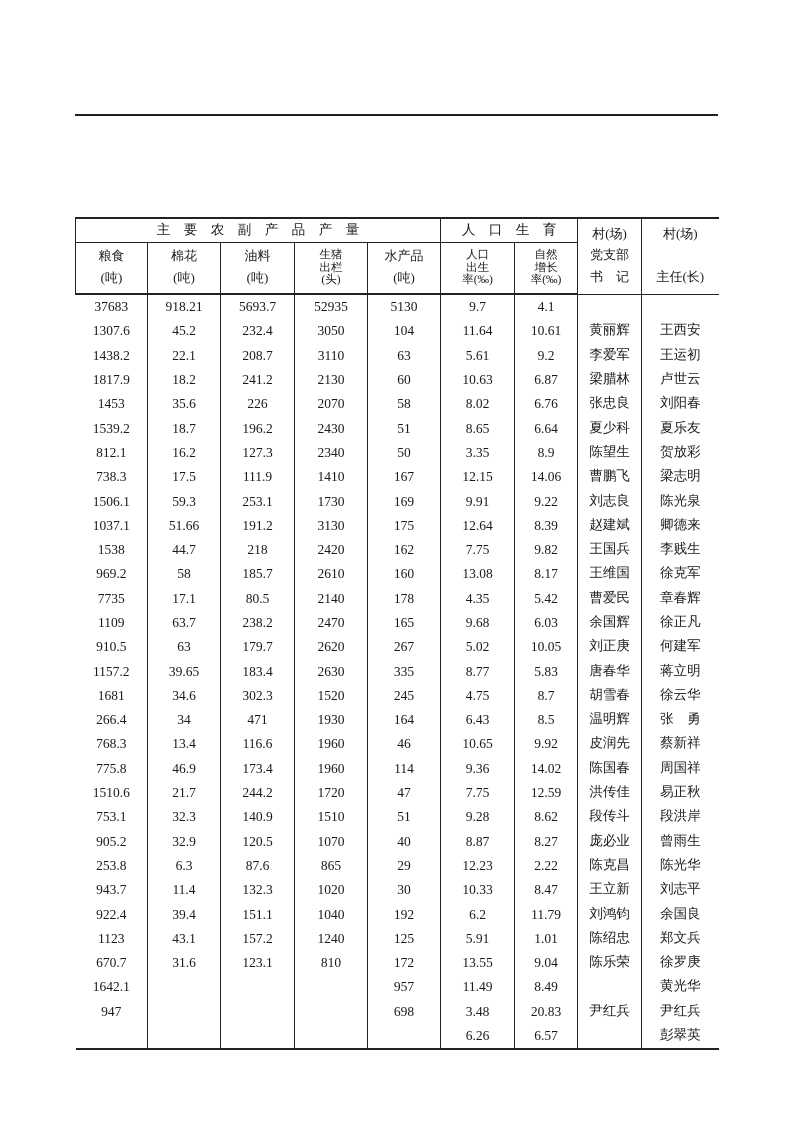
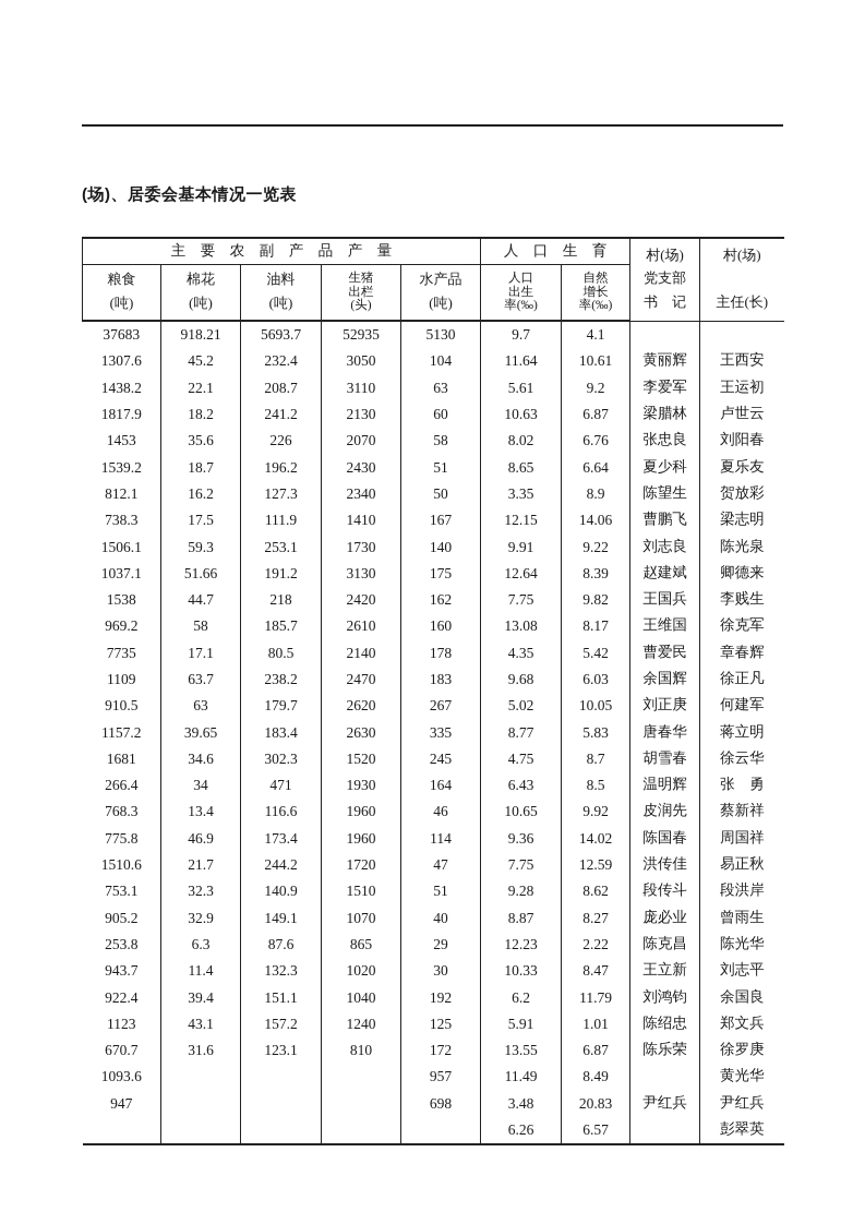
+ (场)、居委会基本情况一览表
  主要农副产品产量	人口生育	村(场)党支部书 记	村(场)主任(长)
  粮食(吨)	棉花(吨)	油料(吨)	生猪出栏(头)	水产品(吨)	人口出生率(‰)	自然增长率(‰)
  37683	918.21	5693.7	52935	5130	9.7	4.1
  1307.6	45.2	232.4	3050	104	11.64	10.61	黄丽辉	王西安
  1438.2	22.1	208.7	3110	63	5.61	9.2	李爱军	王运初
  1817.9	18.2	241.2	2130	60	10.63	6.87	梁腊林	卢世云
  1453	35.6	226	2070	58	8.02	6.76	张忠良	刘阳春
  1539.2	18.7	196.2	2430	51	8.65	6.64	夏少科	夏乐友
  812.1	16.2	127.3	2340	50	3.35	8.9	陈望生	贺放彩
  738.3	17.5	111.9	1410	167	12.15	14.06	曹鹏飞	梁志明
- 1506.1	59.3	253.1	1730	169	9.91	9.22	刘志良	陈光泉
+ 1506.1	59.3	253.1	1730	140	9.91	9.22	刘志良	陈光泉
  1037.1	51.66	191.2	3130	175	12.64	8.39	赵建斌	卿德来
  1538	44.7	218	2420	162	7.75	9.82	王国兵	李贱生
  969.2	58	185.7	2610	160	13.08	8.17	王维国	徐克军
  7735	17.1	80.5	2140	178	4.35	5.42	曹爱民	章春辉
- 1109	63.7	238.2	2470	165	9.68	6.03	余国辉	徐正凡
+ 1109	63.7	238.2	2470	183	9.68	6.03	余国辉	徐正凡
  910.5	63	179.7	2620	267	5.02	10.05	刘正庚	何建军
  1157.2	39.65	183.4	2630	335	8.77	5.83	唐春华	蒋立明
  1681	34.6	302.3	1520	245	4.75	8.7	胡雪春	徐云华
  266.4	34	471	1930	164	6.43	8.5	温明辉	张 勇
  768.3	13.4	116.6	1960	46	10.65	9.92	皮润先	蔡新祥
  775.8	46.9	173.4	1960	114	9.36	14.02	陈国春	周国祥
  1510.6	21.7	244.2	1720	47	7.75	12.59	洪传佳	易正秋
  753.1	32.3	140.9	1510	51	9.28	8.62	段传斗	段洪岸
- 905.2	32.9	120.5	1070	40	8.87	8.27	庞必业	曾雨生
+ 905.2	32.9	149.1	1070	40	8.87	8.27	庞必业	曾雨生
  253.8	6.3	87.6	865	29	12.23	2.22	陈克昌	陈光华
  943.7	11.4	132.3	1020	30	10.33	8.47	王立新	刘志平
  922.4	39.4	151.1	1040	192	6.2	11.79	刘鸿钧	余国良
  1123	43.1	157.2	1240	125	5.91	1.01	陈绍忠	郑文兵
- 670.7	31.6	123.1	810	172	13.55	9.04	陈乐荣	徐罗庚
+ 670.7	31.6	123.1	810	172	13.55	6.87	陈乐荣	徐罗庚
- 1642.1				957	11.49	8.49		黄光华
+ 1093.6				957	11.49	8.49		黄光华
  947				698	3.48	20.83	尹红兵	尹红兵
  					6.26	6.57		彭翠英
